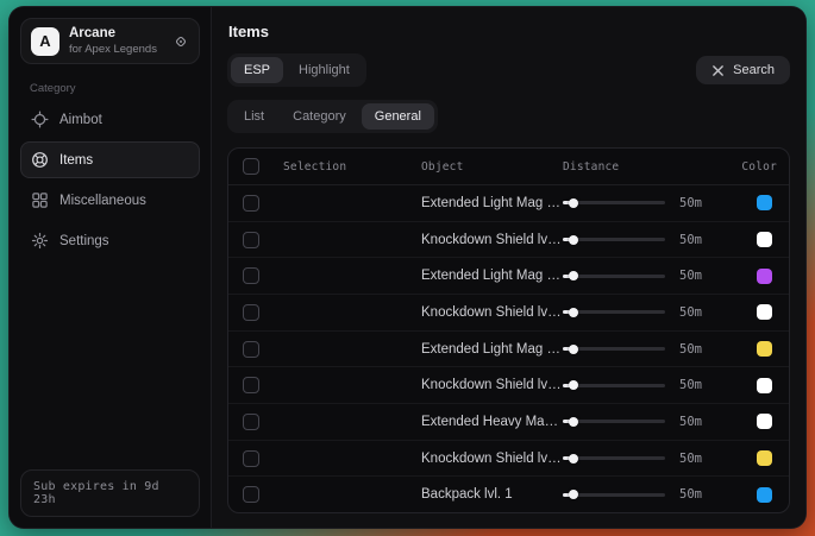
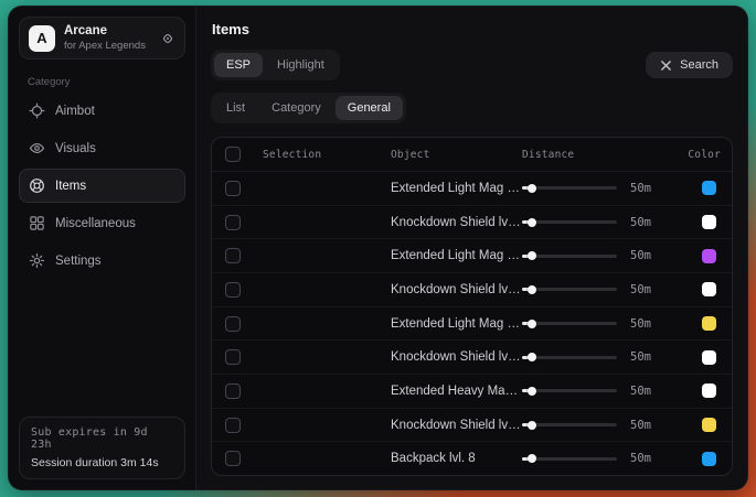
  A
  Arcane
  for Apex Legends
  Category
  Aimbot
+ Visuals
  Items
  Miscellaneous
  Settings
  Sub expires in 9d 23h
+ Session duration 3m 14s
  Items
  ESP
  Highlight
  Search
  List
  Category
  General
  Selection
  Object
  Distance
  Color
  Extended Light Mag Le
  50m
  Knockdown Shield lvl.
  50m
  Extended Light Mag Le
  50m
  Knockdown Shield lvl.
  50m
  Extended Light Mag Le
  50m
  Knockdown Shield lvl.
  50m
  Extended Heavy Mag L
  50m
  Knockdown Shield lvl.
  50m
- Backpack lvl. 1
+ Backpack lvl. 8
  50m
